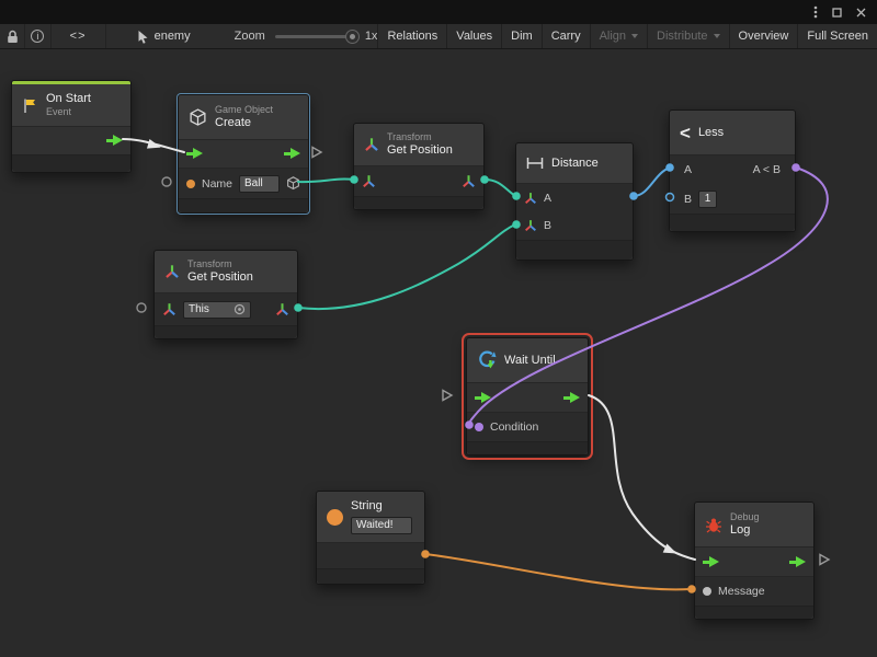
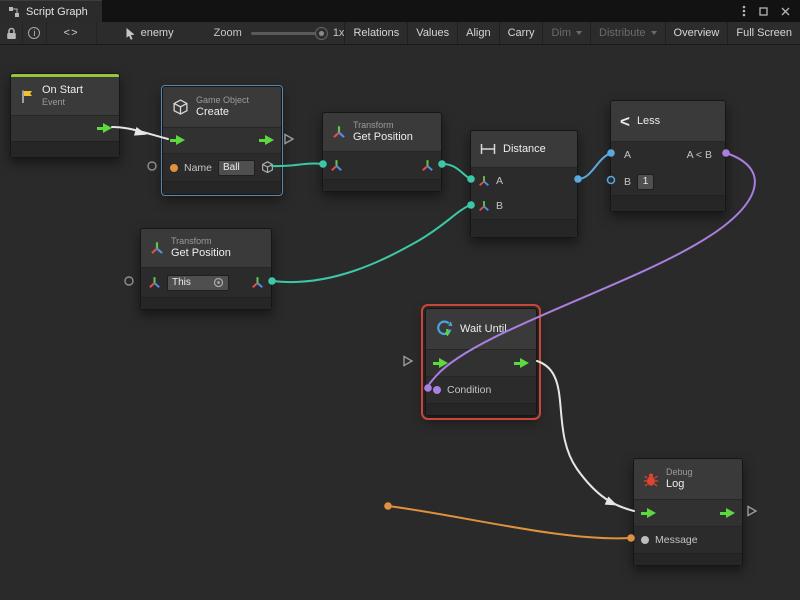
+ Script Graph
  enemy
  Zoom
  1x
  Relations
  Values
- Dim
+ Align
  Carry
- Align
+ Dim
  Distribute
  Overview
  Full Screen
  On Start
  Event
  Game Object
  Create
  Name
  Ball
  Transform
  Get Position
  Distance
  A
  B
  <
  Less
  A
  A < B
  B
  1
  Transform
  Get Position
  This
  Wait Until
  Condition
- String
- Waited!
  Debug
  Log
  Message
